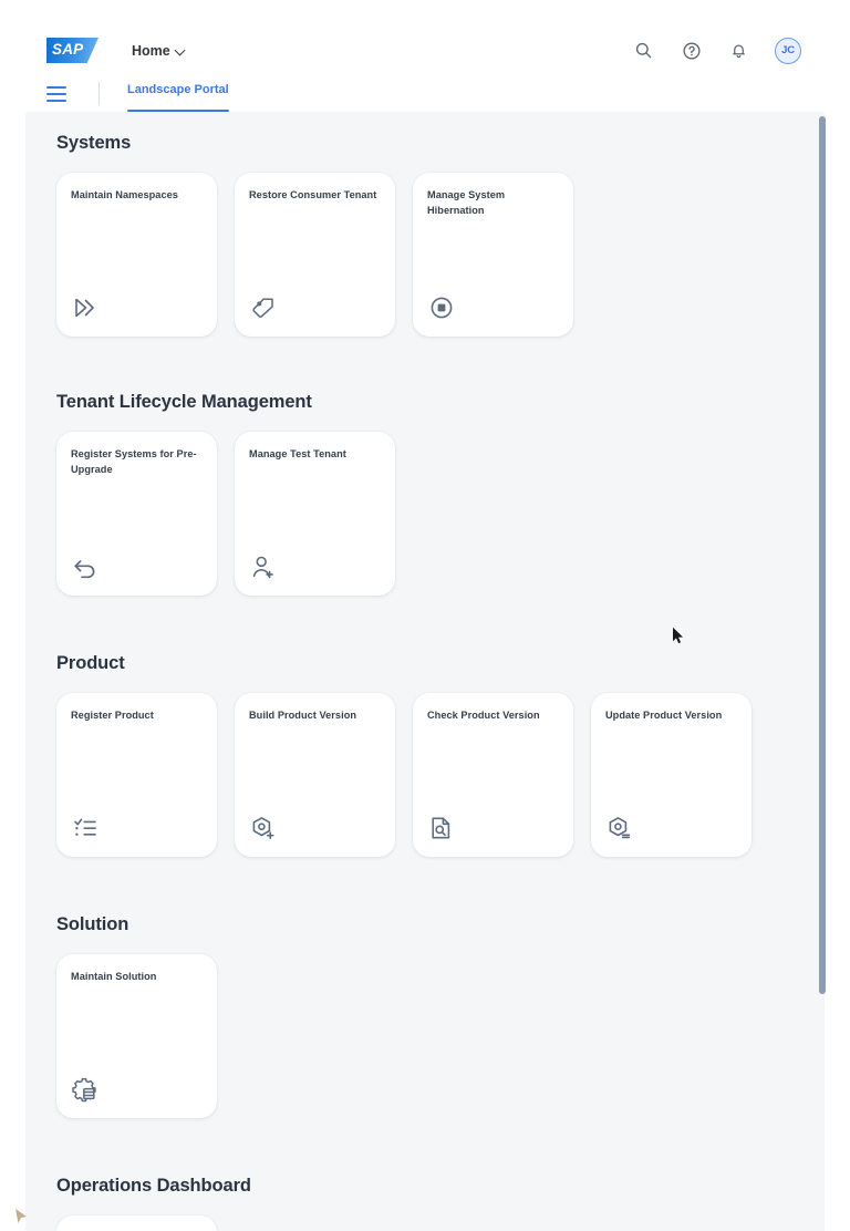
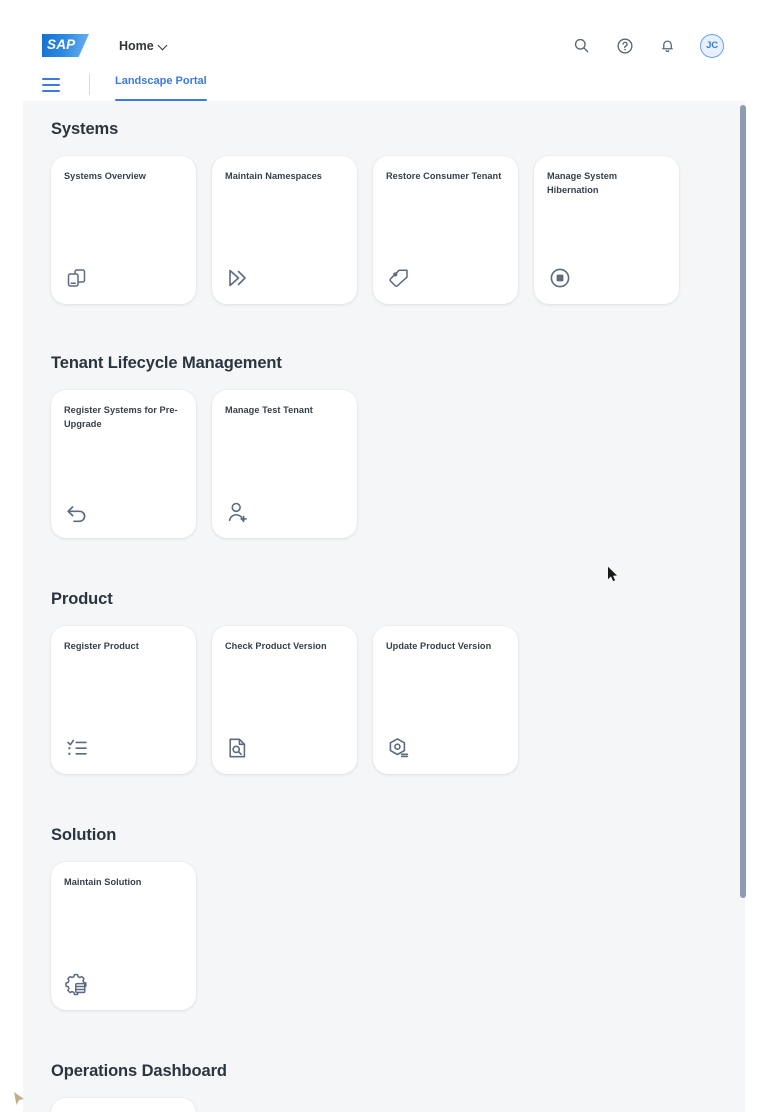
  SAP
  Home
  JC
  Landscape Portal
  Systems
+ Systems Overview
  Maintain Namespaces
  Restore Consumer Tenant
  Manage System Hibernation
  Tenant Lifecycle Management
  Register Systems for Pre-Upgrade
  Manage Test Tenant
  Product
  Register Product
- Build Product Version
  Check Product Version
  Update Product Version
  Solution
  Maintain Solution
  Operations Dashboard
